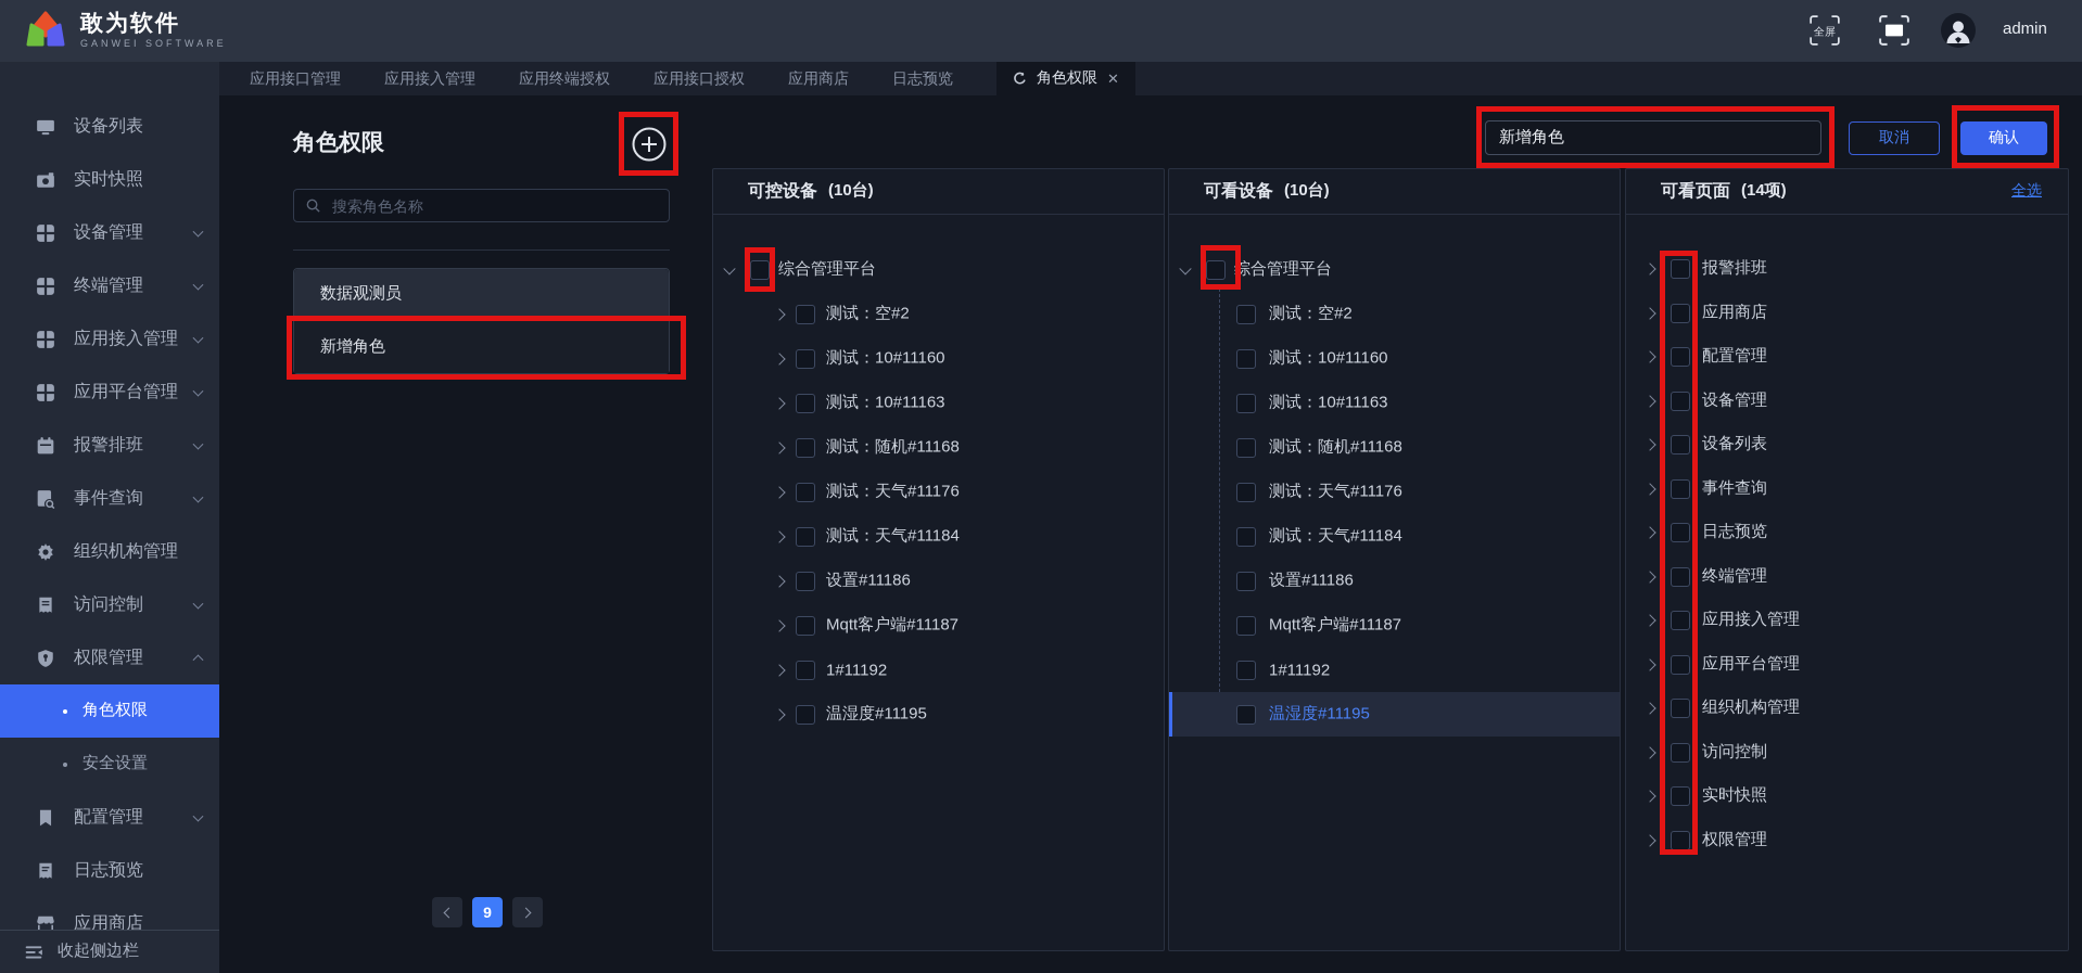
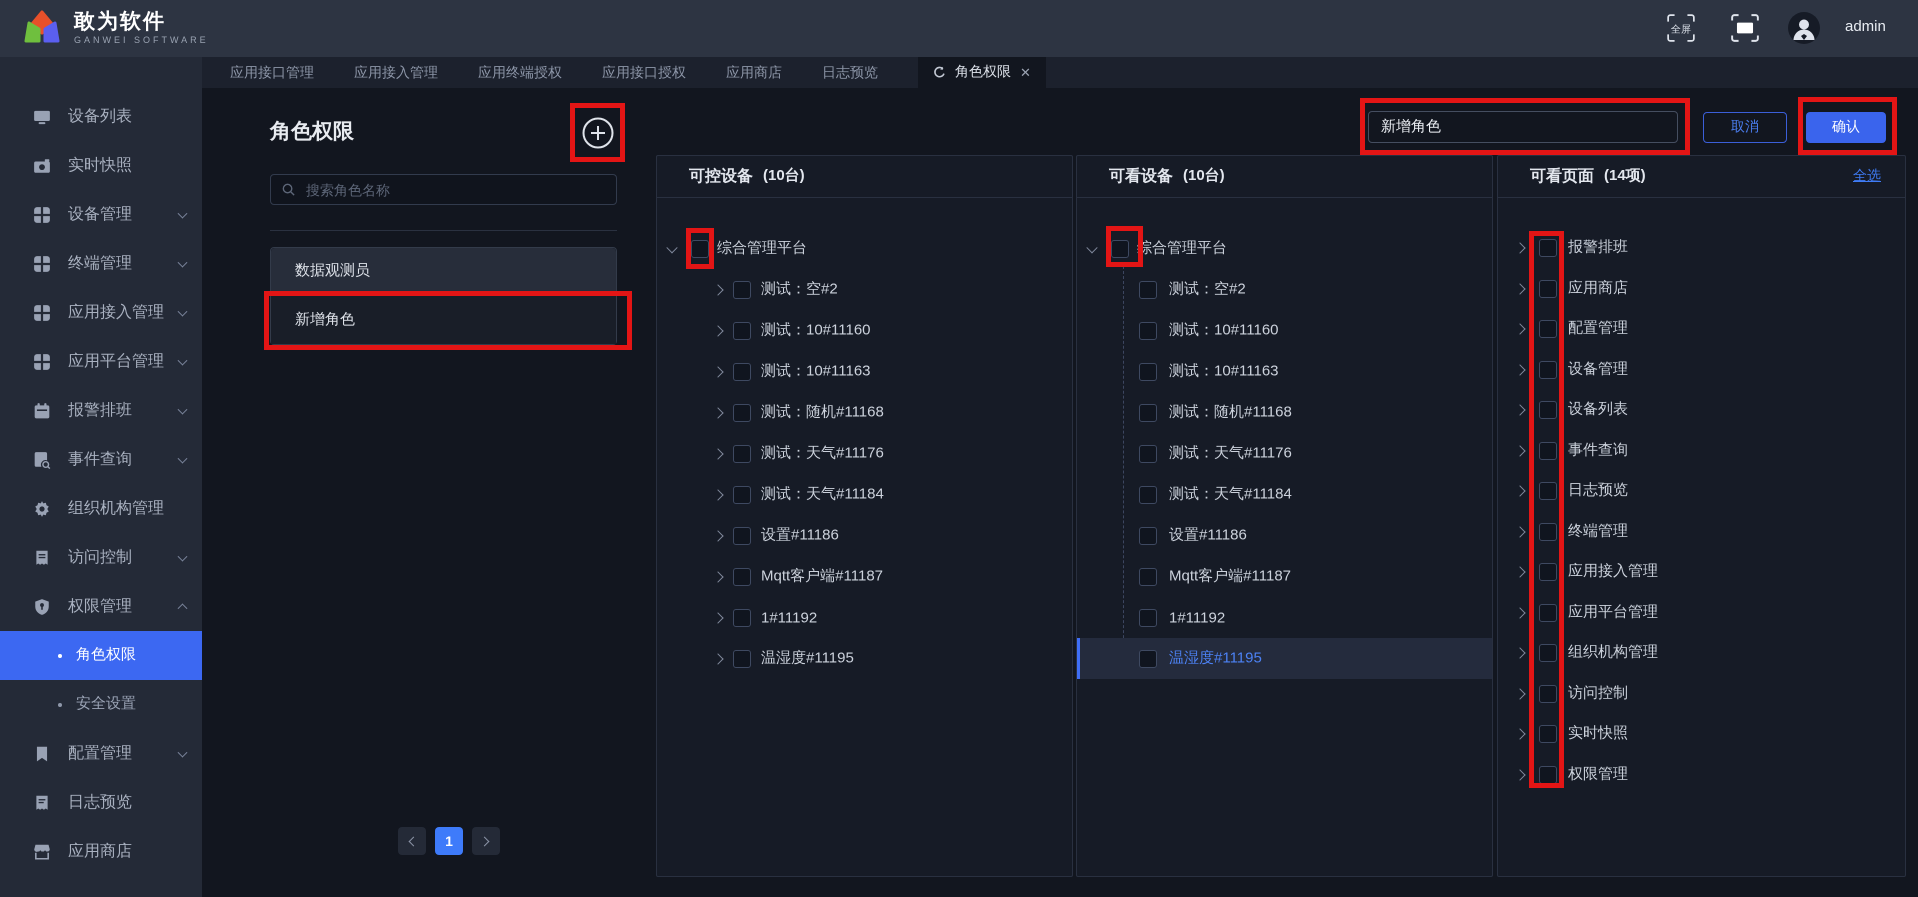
  敢为软件
  GANWEI SOFTWARE
  全屏
  admin
  设备列表
  实时快照
  设备管理
  终端管理
  应用接入管理
  应用平台管理
  报警排班
  事件查询
  组织机构管理
  访问控制
  权限管理
  角色权限
  安全设置
  配置管理
  日志预览
  应用商店
- 收起侧边栏
  应用接口管理
  应用接入管理
  应用终端授权
  应用接口授权
  应用商店
  日志预览
  角色权限
  ✕
  角色权限
  搜索角色名称
  数据观测员
  新增角色
- 9
+ 1
  新增角色
  取消
  确认
  可控设备
  (10台)
  综合管理平台
  测试：空#2
  测试：10#11160
  测试：10#11163
  测试：随机#11168
  测试：天气#11176
  测试：天气#11184
  设置#11186
  Mqtt客户端#11187
  1#11192
  温湿度#11195
  可看设备
  (10台)
  综合管理平台
  测试：空#2
  测试：10#11160
  测试：10#11163
  测试：随机#11168
  测试：天气#11176
  测试：天气#11184
  设置#11186
  Mqtt客户端#11187
  1#11192
  温湿度#11195
  可看页面
  (14项)
  全选
  报警排班
  应用商店
  配置管理
  设备管理
  设备列表
  事件查询
  日志预览
  终端管理
  应用接入管理
  应用平台管理
  组织机构管理
  访问控制
  实时快照
  权限管理
